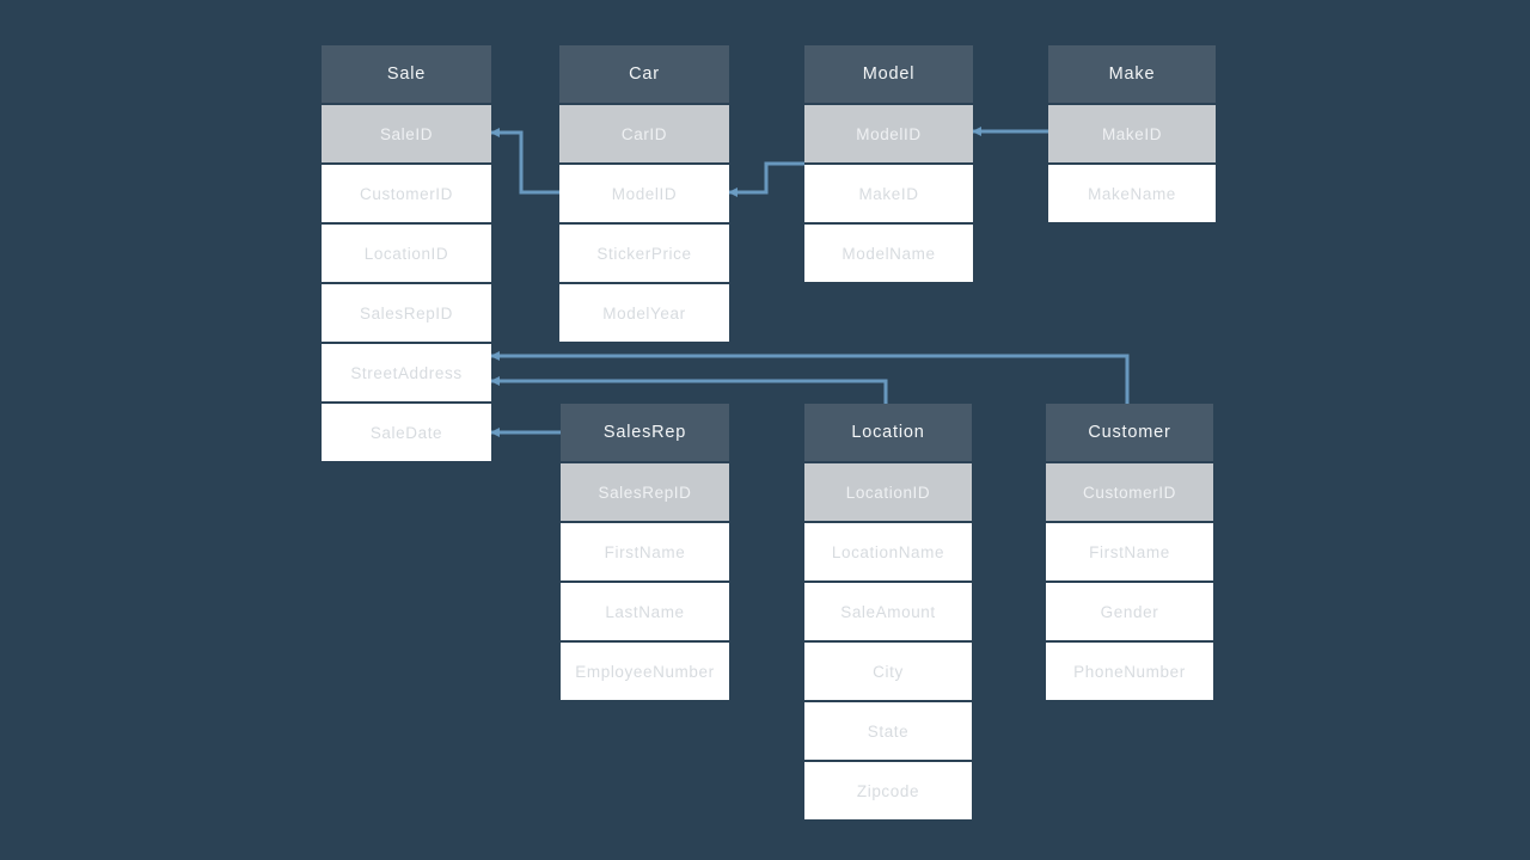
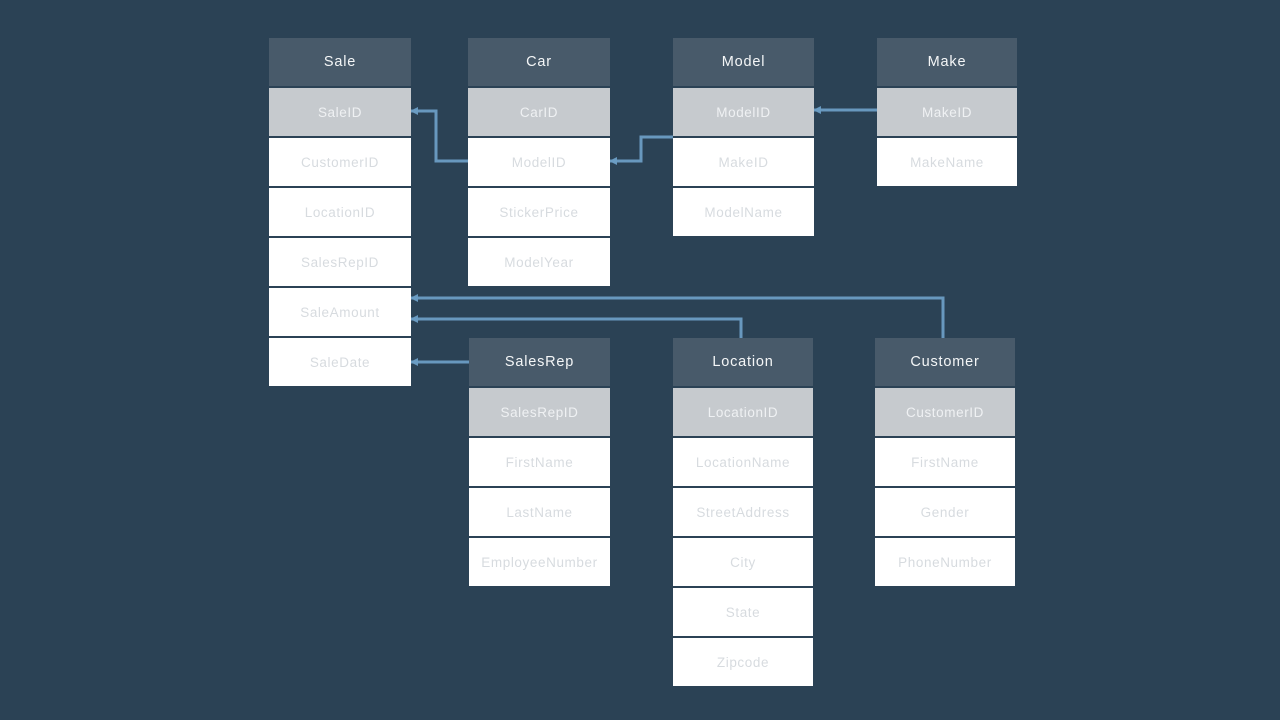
  Sale
  SaleID
  CustomerID
  LocationID
  SalesRepID
- StreetAddress
+ SaleAmount
  SaleDate
  Car
  CarID
  ModelID
  StickerPrice
  ModelYear
  Model
  ModelID
  MakeID
  ModelName
  Make
  MakeID
  MakeName
  SalesRep
  SalesRepID
  FirstName
  LastName
  EmployeeNumber
  Location
  LocationID
  LocationName
- SaleAmount
+ StreetAddress
  City
  State
  Zipcode
  Customer
  CustomerID
  FirstName
  Gender
  PhoneNumber
